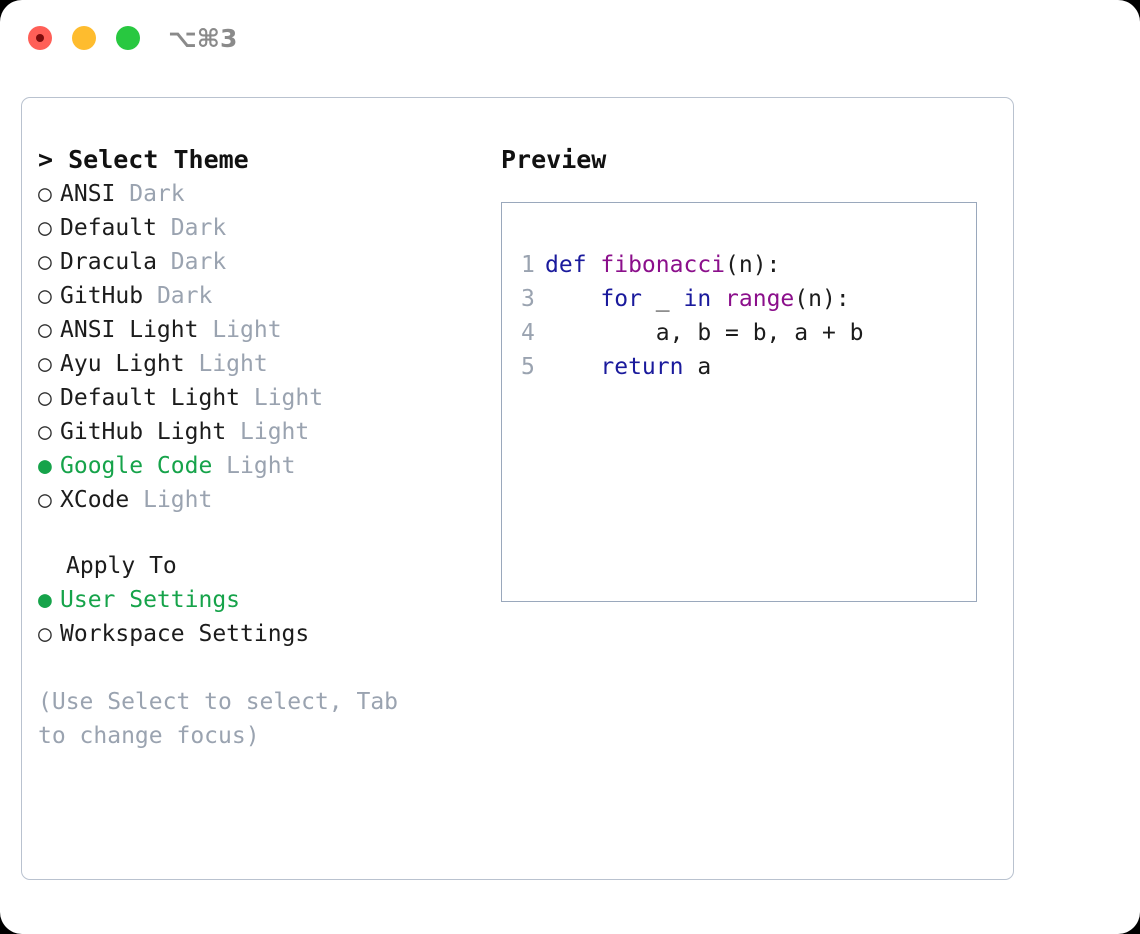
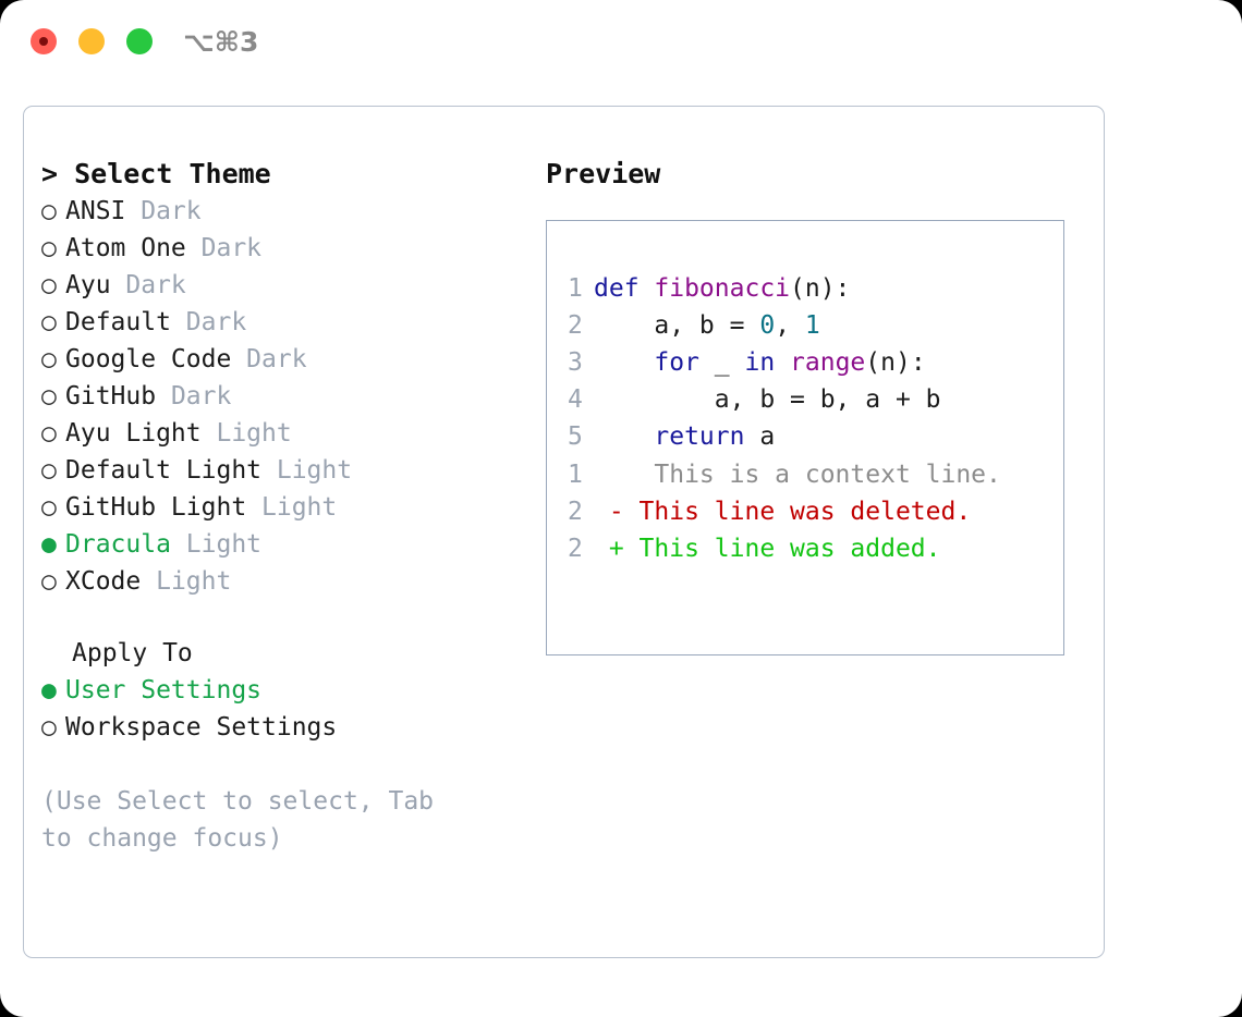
  ⌥⌘3
  > Select Theme
  ○ ANSI Dark
+ ○ Atom One Dark
+ ○ Ayu Dark
  ○ Default Dark
- ○ Dracula Dark
+ ○ Google Code Dark
  ○ GitHub Dark
- ○ ANSI Light Light
  ○ Ayu Light Light
  ○ Default Light Light
  ○ GitHub Light Light
- ● Google Code Light
+ ● Dracula Light
  ○ XCode Light
  Apply To
  ● User Settings
  ○ Workspace Settings
  (Use Select to select, Tab to change focus)
  Preview
  1 def fibonacci(n):
+ 2 a, b = 0, 1
  3 for _ in range(n):
  4 a, b = b, a + b
  5 return a
+ 1 This is a context line.
+ 2 - This line was deleted.
+ 2 + This line was added.
